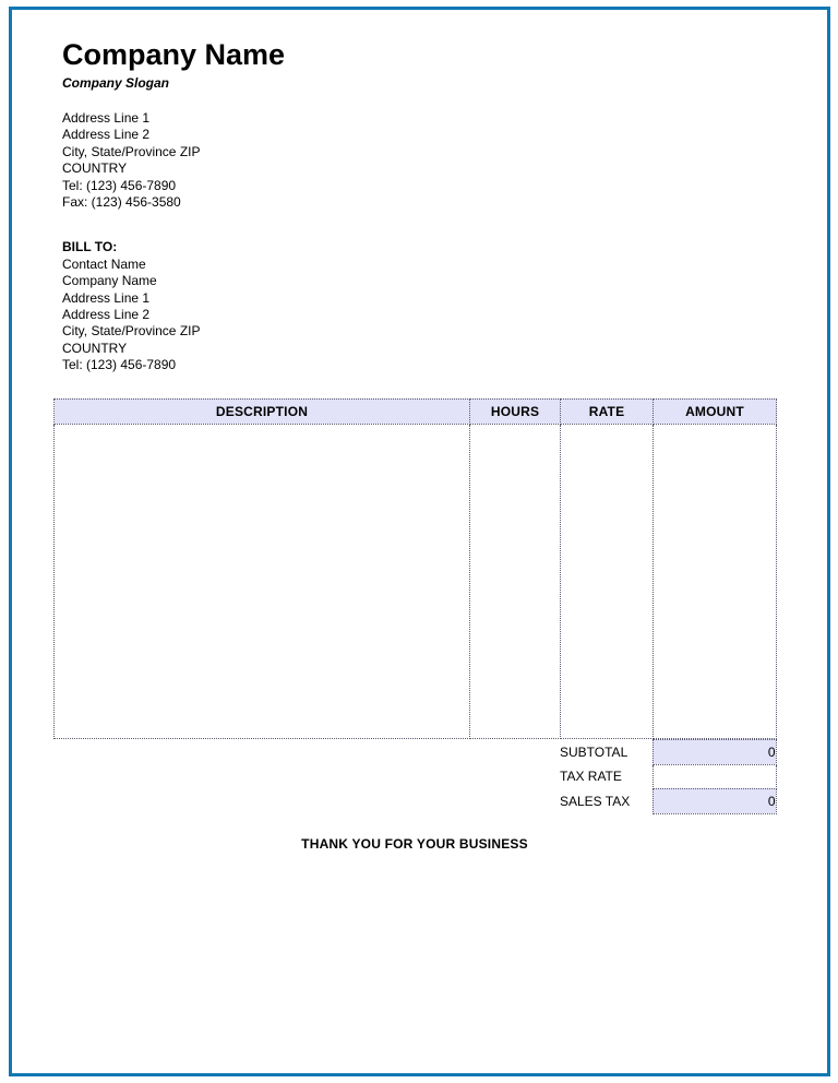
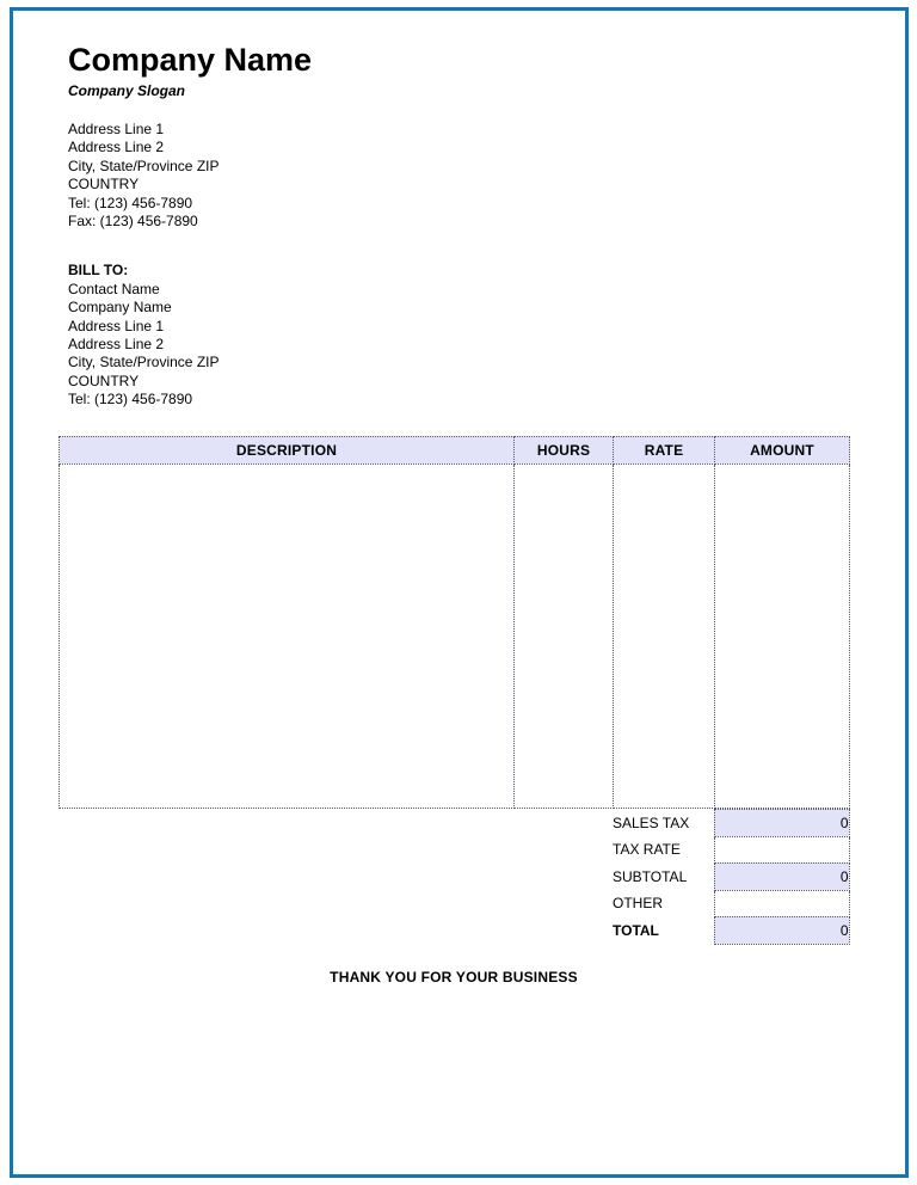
  Company Name
  Company Slogan
  Address Line 1
  Address Line 2
  City, State/Province ZIP
  COUNTRY
  Tel: (123) 456-7890
- Fax: (123) 456-3580
+ Fax: (123) 456-7890
  BILL TO:
  Contact Name
  Company Name
  Address Line 1
  Address Line 2
  City, State/Province ZIP
  COUNTRY
  Tel: (123) 456-7890
  DESCRIPTION	HOURS	RATE	AMOUNT
- 	SUBTOTAL	0
+ 	SALES TAX	0
  	TAX RATE
- 	SALES TAX	0
+ 	SUBTOTAL	0
+ 	OTHER
+ 	TOTAL	0
  THANK YOU FOR YOUR BUSINESS
